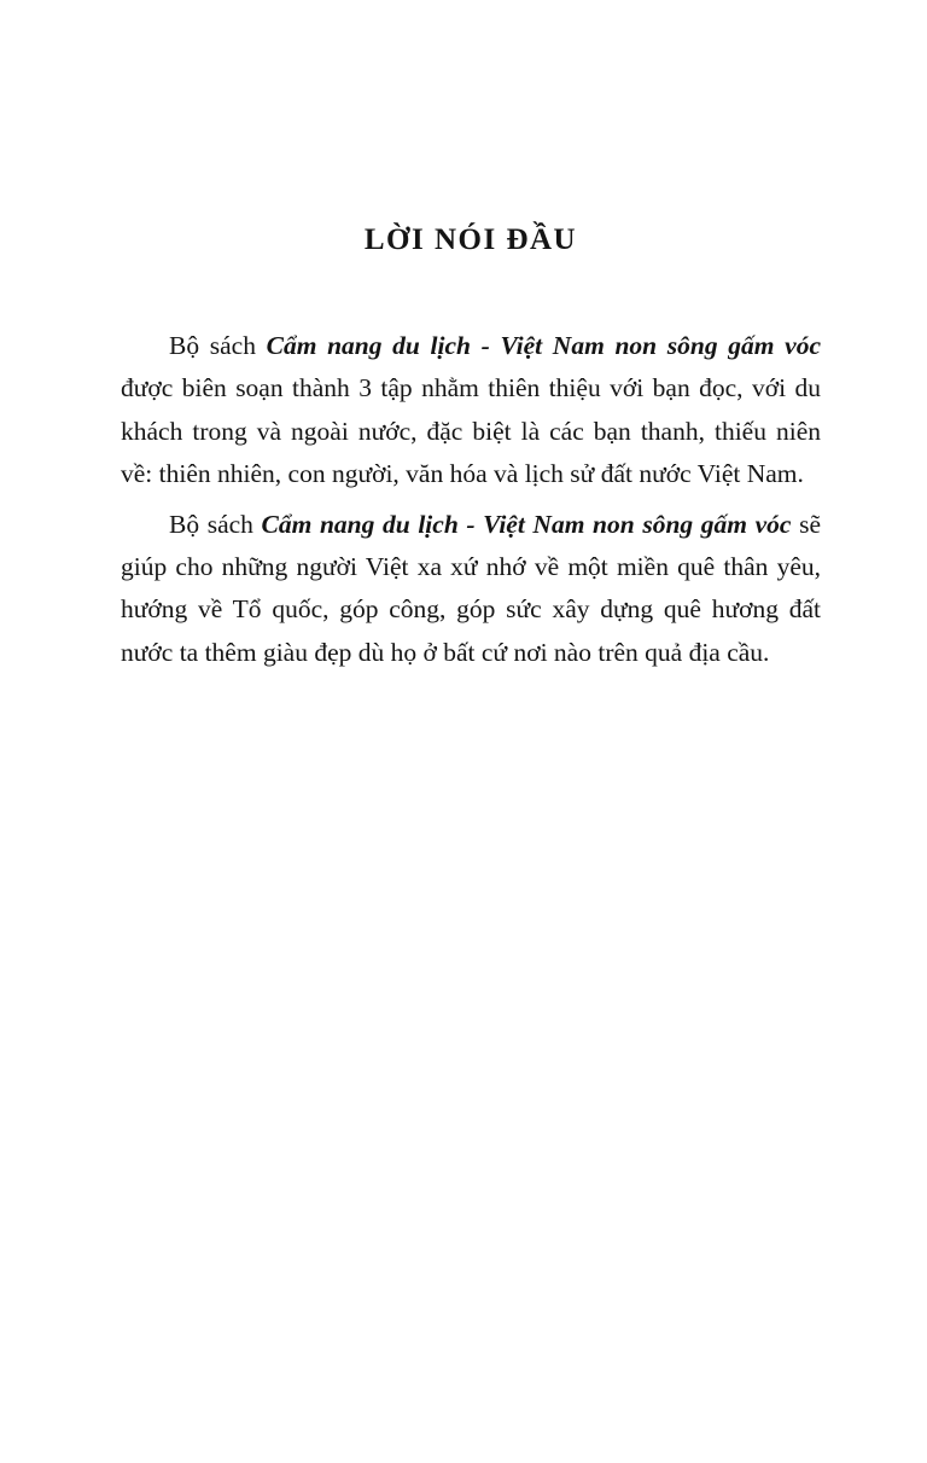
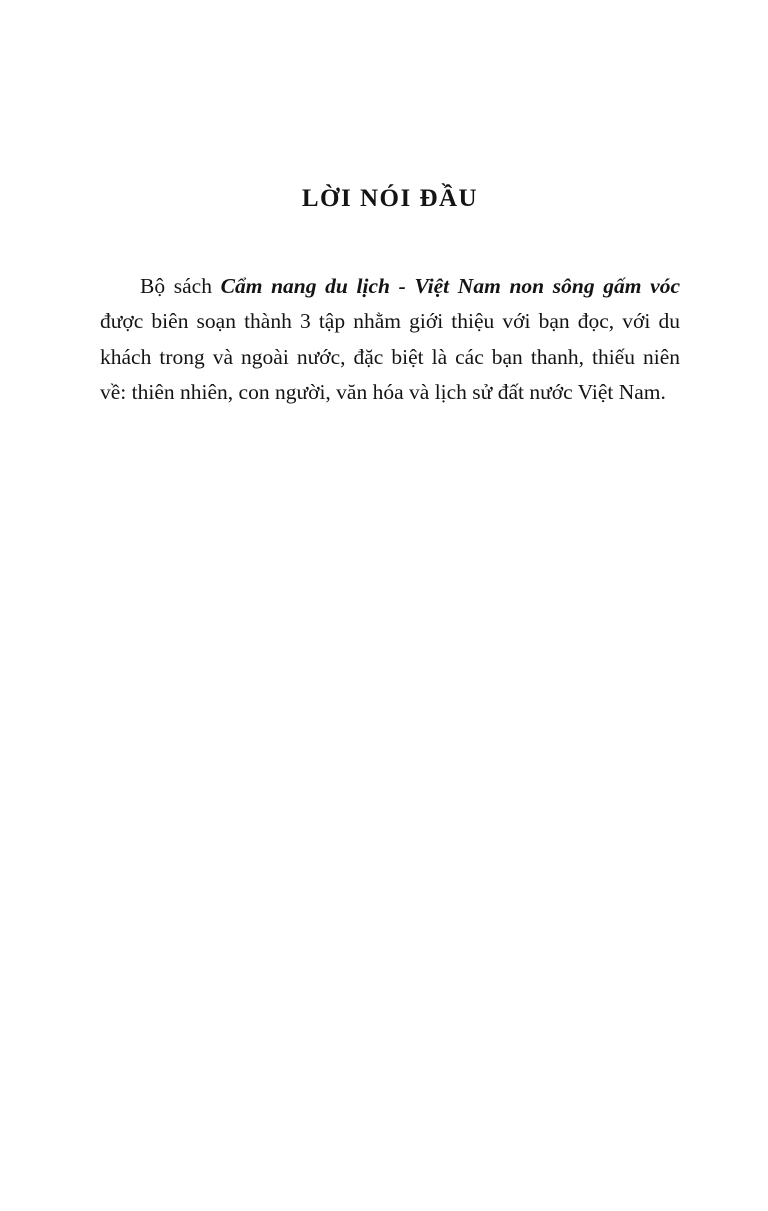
  LỜI NÓI ĐẦU
- Bộ sách Cẩm nang du lịch - Việt Nam non sông gấm vóc được biên soạn thành 3 tập nhằm thiên thiệu với bạn đọc, với du khách trong và ngoài nước, đặc biệt là các bạn thanh, thiếu niên về: thiên nhiên, con người, văn hóa và lịch sử đất nước Việt Nam.
+ Bộ sách Cẩm nang du lịch - Việt Nam non sông gấm vóc được biên soạn thành 3 tập nhằm giới thiệu với bạn đọc, với du khách trong và ngoài nước, đặc biệt là các bạn thanh, thiếu niên về: thiên nhiên, con người, văn hóa và lịch sử đất nước Việt Nam.
- Bộ sách Cẩm nang du lịch - Việt Nam non sông gấm vóc sẽ giúp cho những người Việt xa xứ nhớ về một miền quê thân yêu, hướng về Tổ quốc, góp công, góp sức xây dựng quê hương đất nước ta thêm giàu đẹp dù họ ở bất cứ nơi nào trên quả địa cầu.
